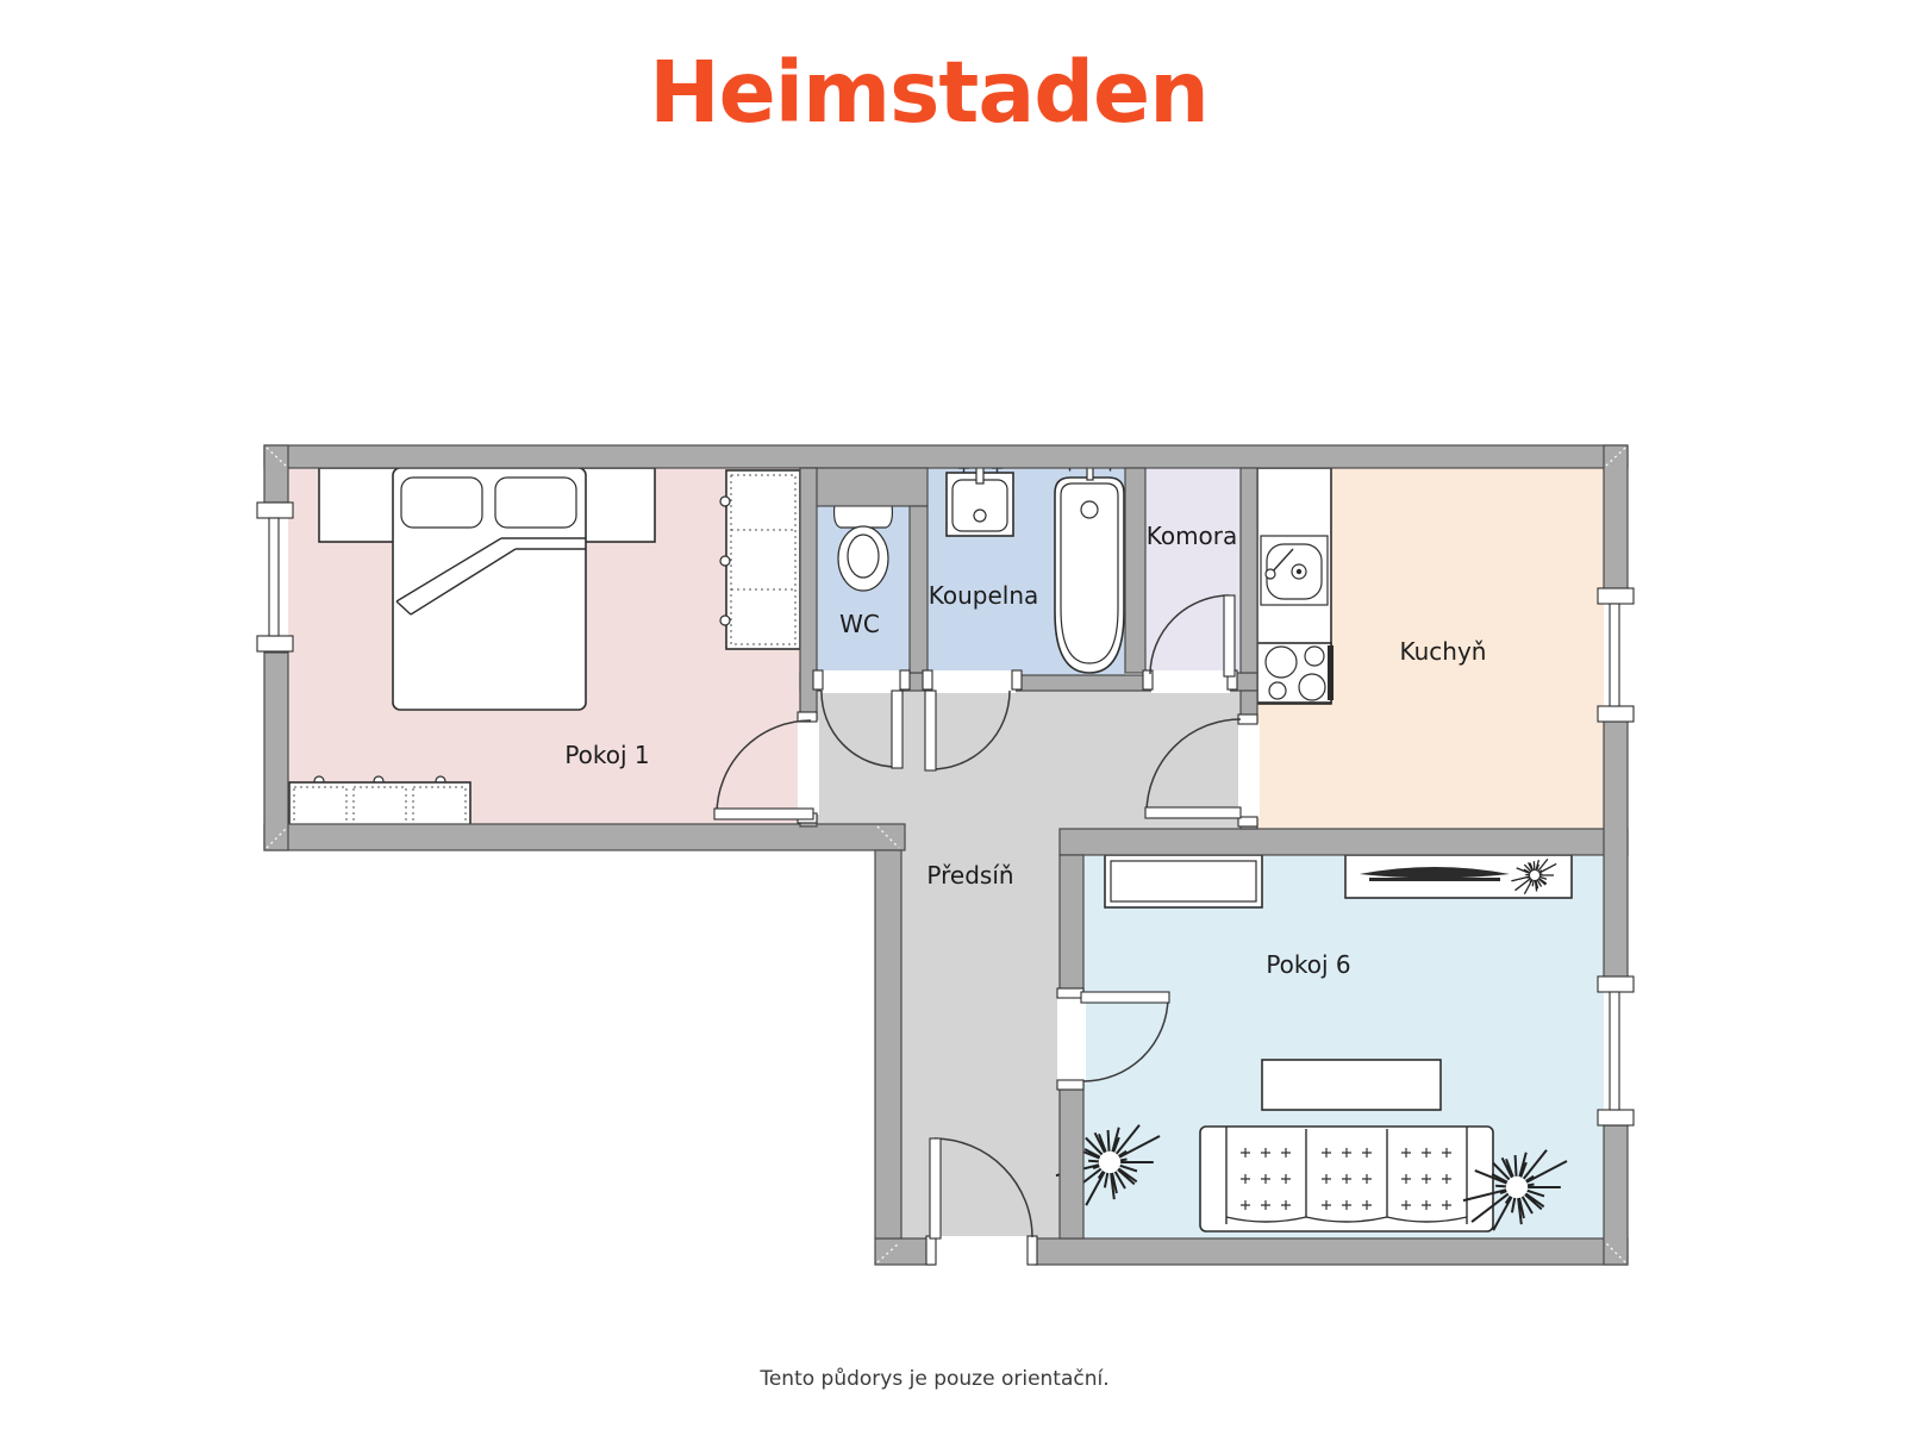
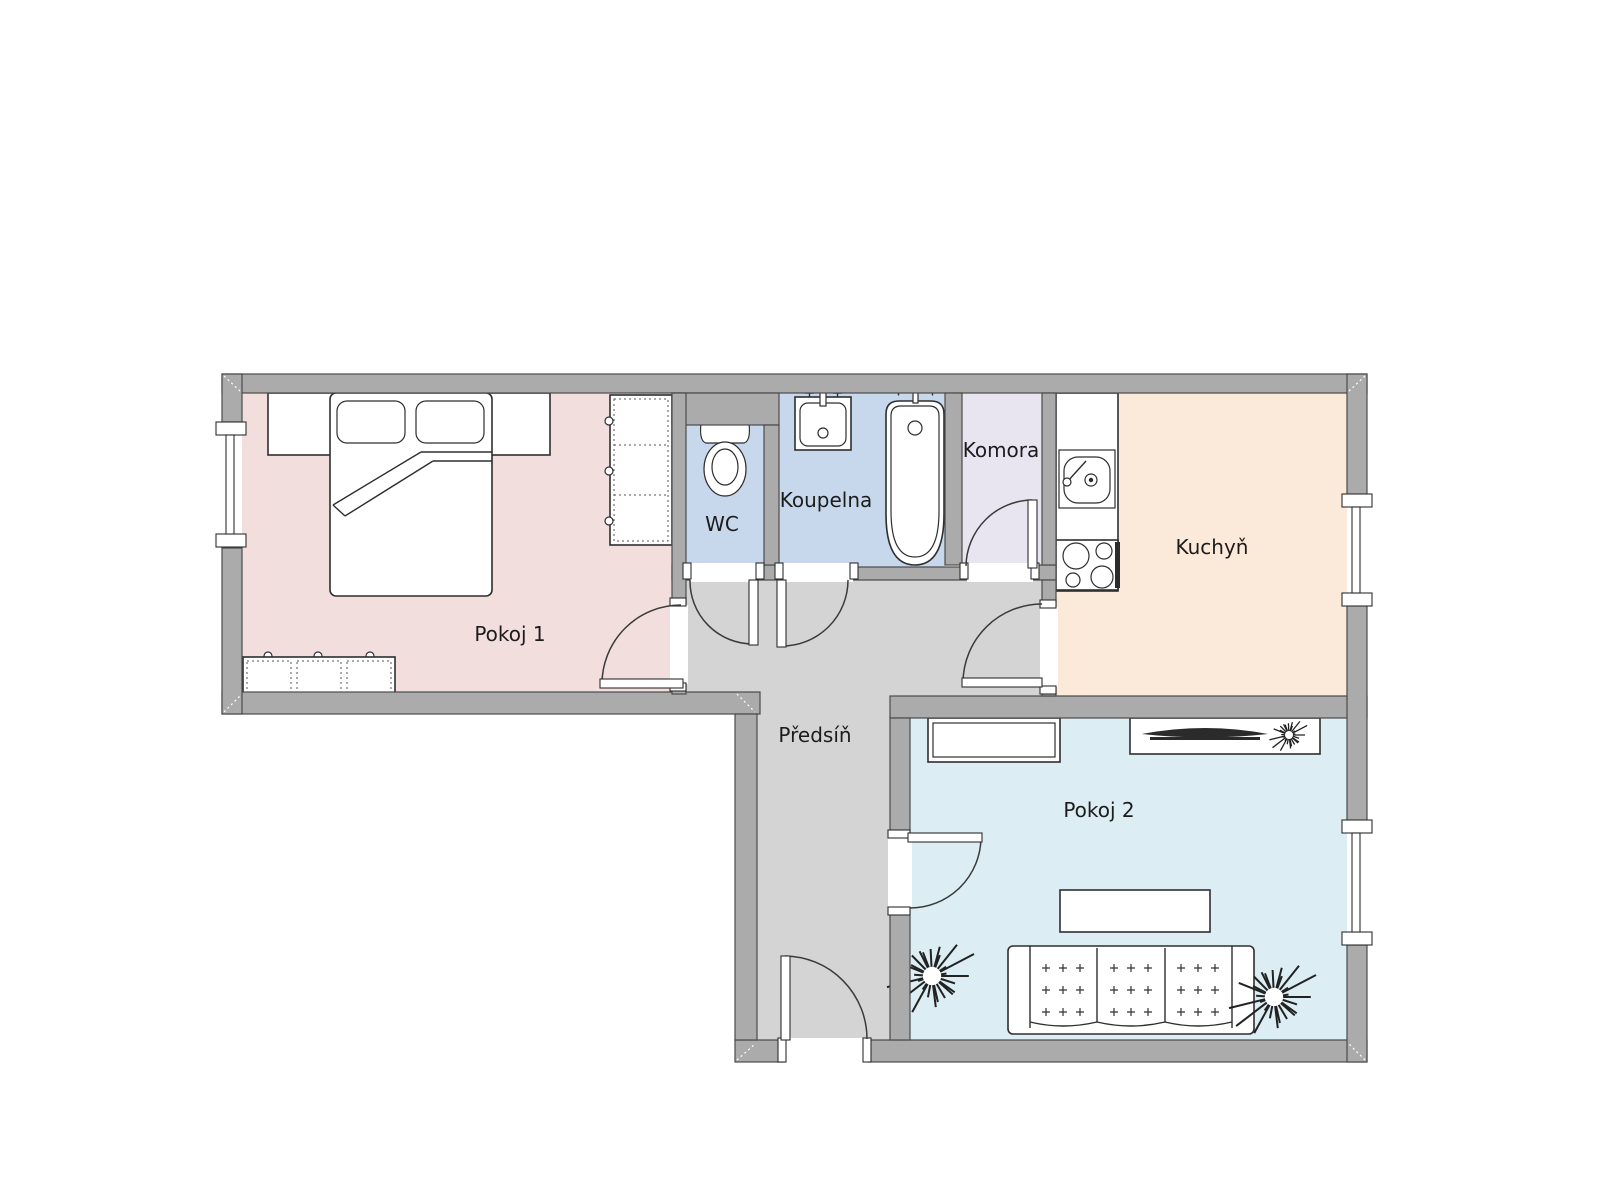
- Heimstaden
  Pokoj 1
  WC
  Koupelna
  Komora
  Kuchyň
  Předsíň
- Pokoj 6
+ Pokoj 2
- Tento půdorys je pouze orientační.
